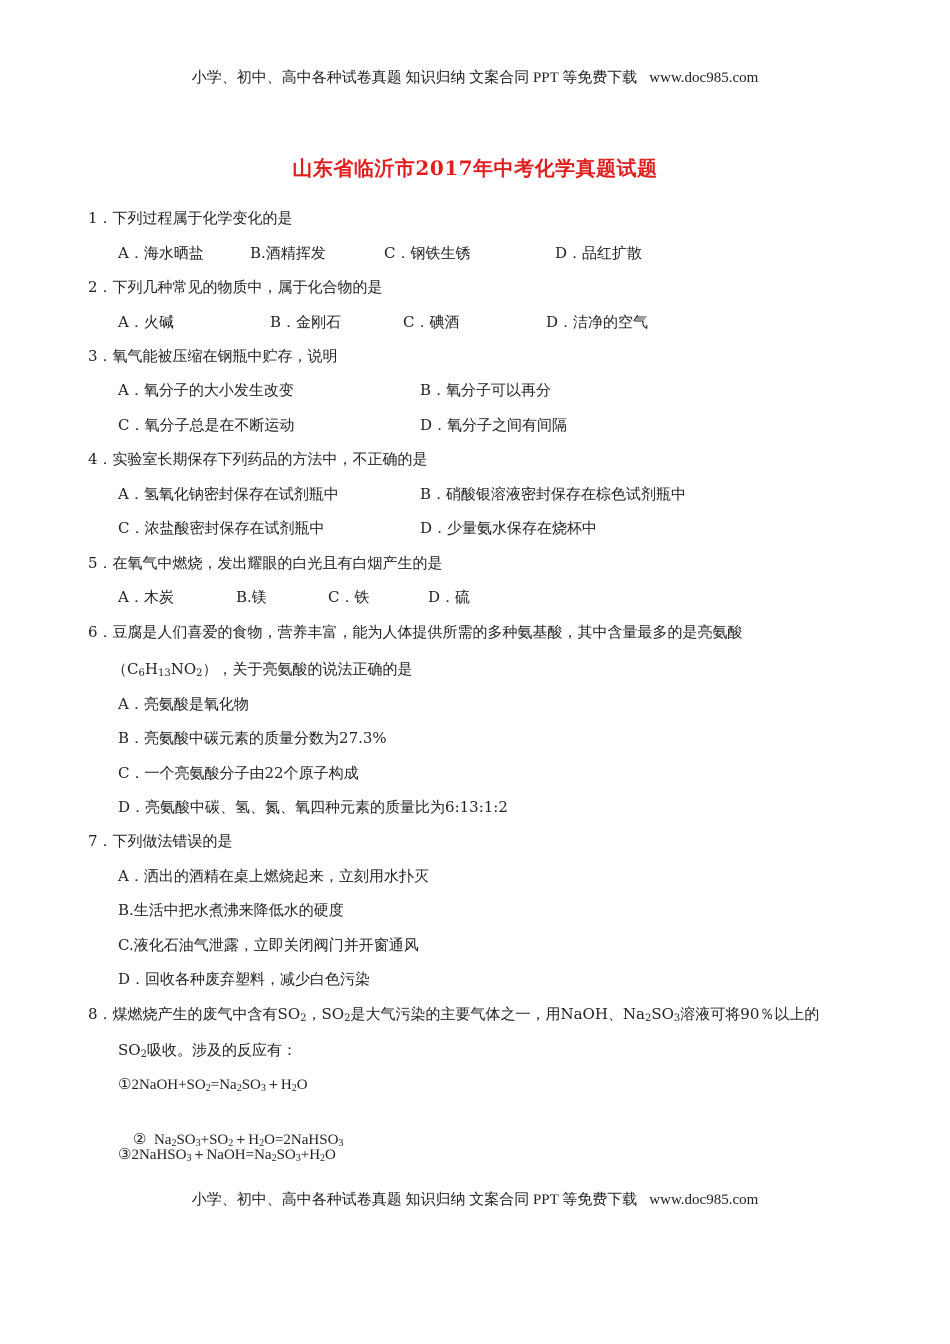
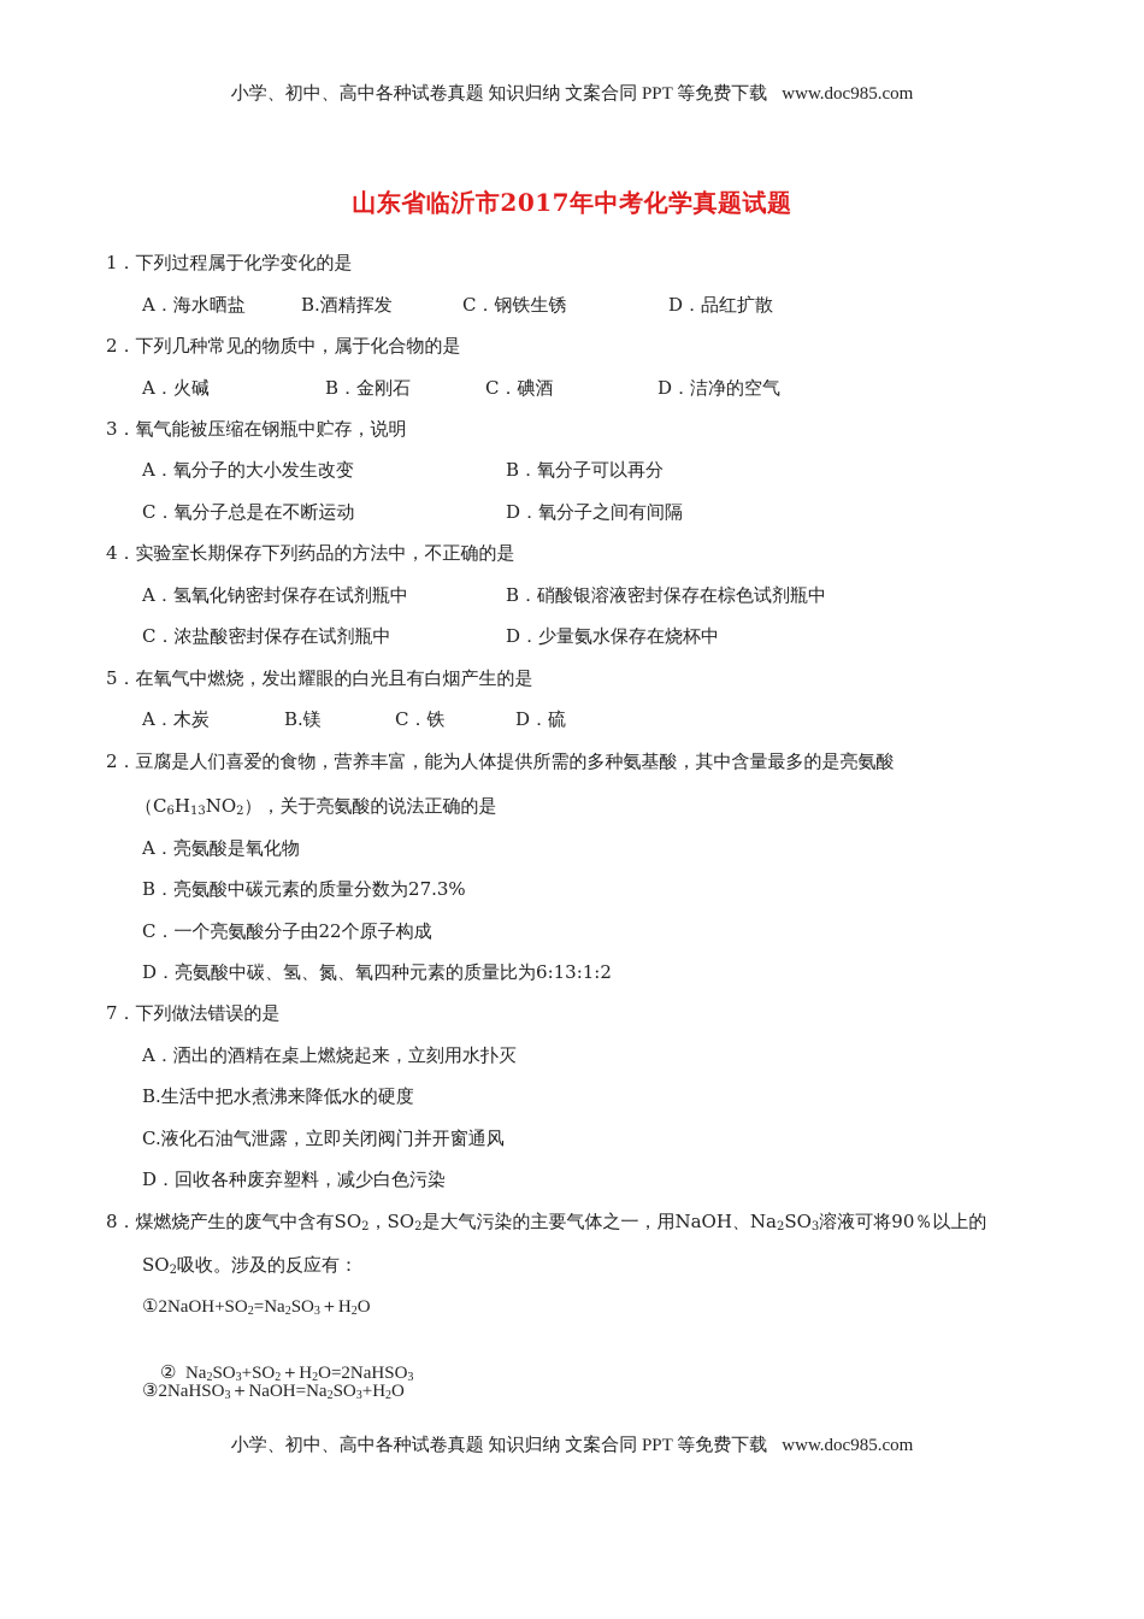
  小学、初中、高中各种试卷真题 知识归纳 文案合同 PPT 等免费下载 www.doc985.com
  山东省临沂市2017年中考化学真题试题
  1．下列过程属于化学变化的是
  A．海水晒盐
  B.酒精挥发
  C．钢铁生锈
  D．品红扩散
  2．下列几种常见的物质中，属于化合物的是
  A．火碱
  B．金刚石
  C．碘酒
  D．洁净的空气
  3．氧气能被压缩在钢瓶中贮存，说明
  A．氧分子的大小发生改变
  B．氧分子可以再分
  C．氧分子总是在不断运动
  D．氧分子之间有间隔
  4．实验室长期保存下列药品的方法中，不正确的是
  A．氢氧化钠密封保存在试剂瓶中
  B．硝酸银溶液密封保存在棕色试剂瓶中
  C．浓盐酸密封保存在试剂瓶中
  D．少量氨水保存在烧杯中
  5．在氧气中燃烧，发出耀眼的白光且有白烟产生的是
  A．木炭
  B.镁
  C．铁
  D．硫
- 6．豆腐是人们喜爱的食物，营养丰富，能为人体提供所需的多种氨基酸，其中含量最多的是亮氨酸
+ 2．豆腐是人们喜爱的食物，营养丰富，能为人体提供所需的多种氨基酸，其中含量最多的是亮氨酸
  （C6H13NO2），关于亮氨酸的说法正确的是
  A．亮氨酸是氧化物
  B．亮氨酸中碳元素的质量分数为27.3%
  C．一个亮氨酸分子由22个原子构成
  D．亮氨酸中碳、氢、氮、氧四种元素的质量比为6:13:1:2
  7．下列做法错误的是
  A．洒出的酒精在桌上燃烧起来，立刻用水扑灭
  B.生活中把水煮沸来降低水的硬度
  C.液化石油气泄露，立即关闭阀门并开窗通风
  D．回收各种废弃塑料，减少白色污染
  8．煤燃烧产生的废气中含有SO2，SO2是大气污染的主要气体之一，用NaOH、Na2SO3溶液可将90％以上的
  SO2吸收。涉及的反应有：
  ①2NaOH+SO2=Na2SO3＋H2O
  ② Na2SO3+SO2＋H2O=2NaHSO3
  ③2NaHSO3＋NaOH=Na2SO3+H2O
  小学、初中、高中各种试卷真题 知识归纳 文案合同 PPT 等免费下载 www.doc985.com
